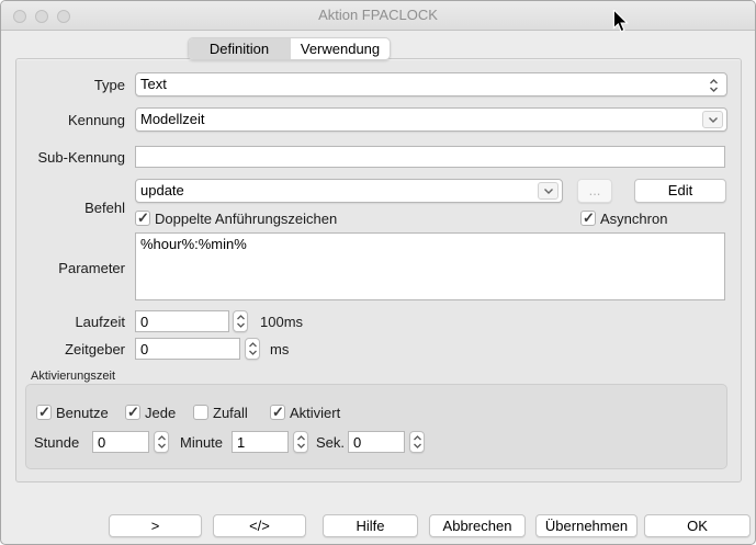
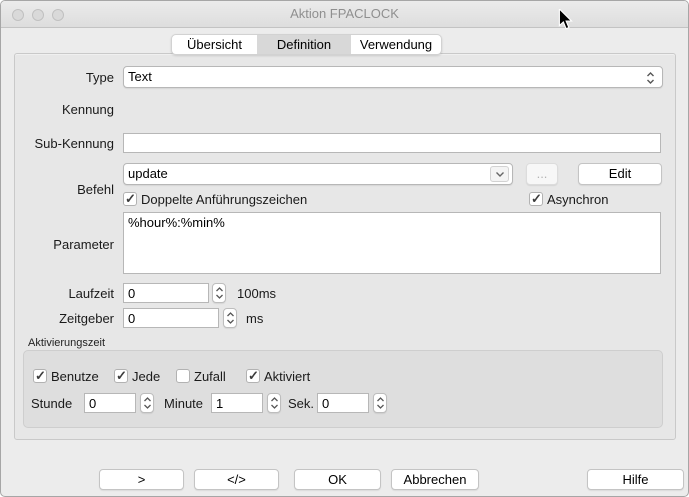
  Aktion FPACLOCK
+ Übersicht
  Definition
  Verwendung
  Type
  Text
  Kennung
- Modellzeit
  Sub-Kennung
  Befehl
  update
  ...
  Edit
  Doppelte Anführungszeichen
  Asynchron
  Parameter
  %hour%:%min%
  Laufzeit
  0
  100ms
  Zeitgeber
  0
  ms
  Aktivierungszeit
  Benutze
  Jede
  Zufall
  Aktiviert
  Stunde
  0
  Minute
  1
  Sek.
  0
  >
  </>
- Hilfe
+ OK
  Abbrechen
- Übernehmen
- OK
+ Hilfe
